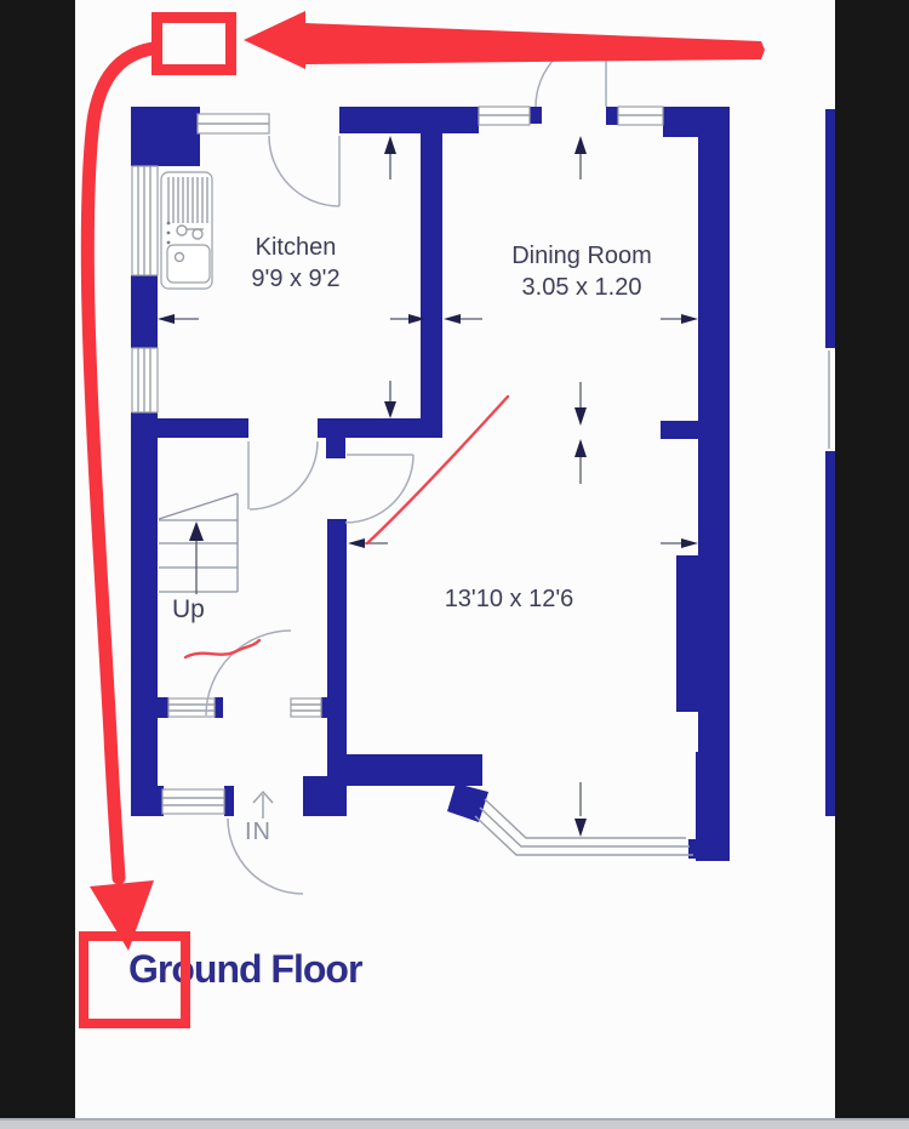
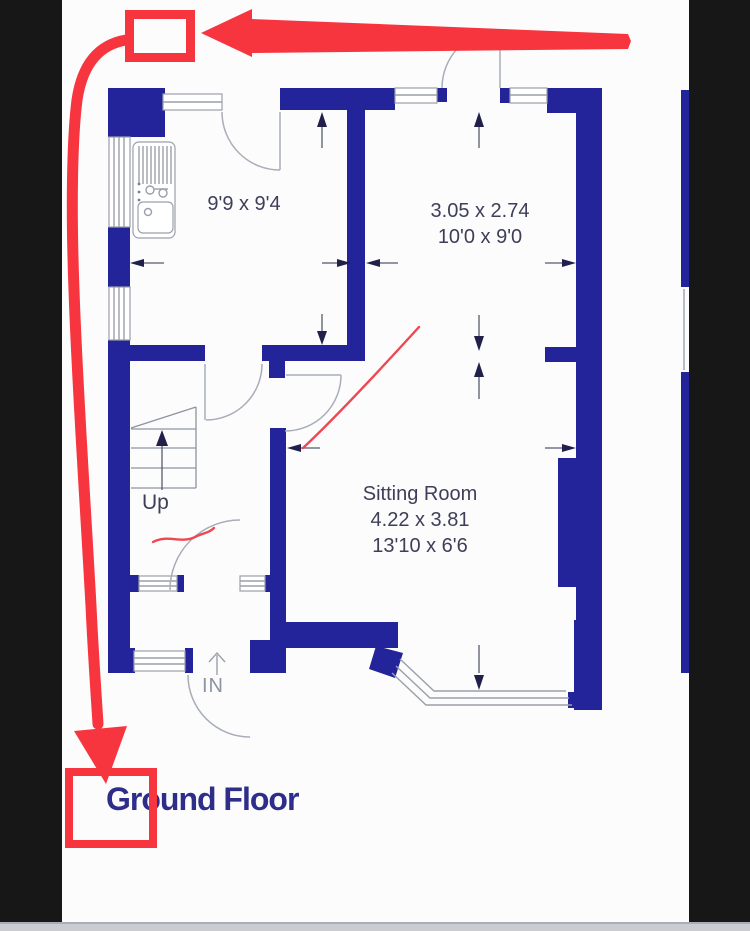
- Kitchen
- 9'9 x 9'2
+ 9'9 x 9'4
- Dining Room
- 3.05 x 1.20
+ 3.05 x 2.74
+ 10'0 x 9'0
+ Sitting Room
+ 4.22 x 3.81
- 13'10 x 12'6
+ 13'10 x 6'6
  Up
  IN
  Grund Floor
